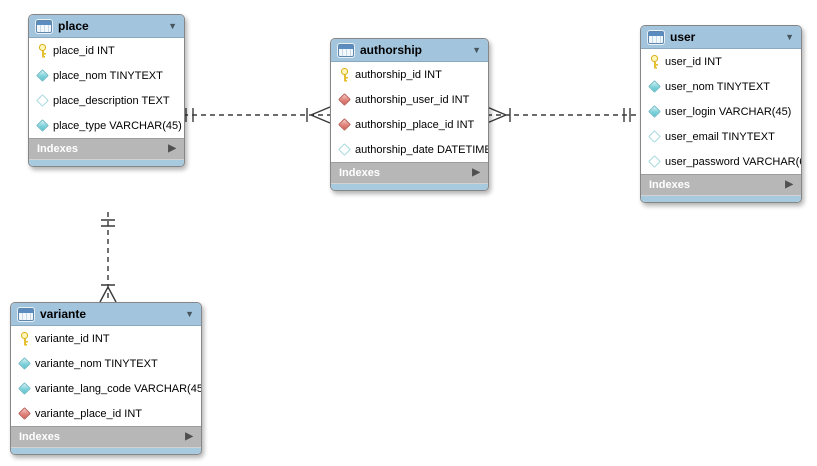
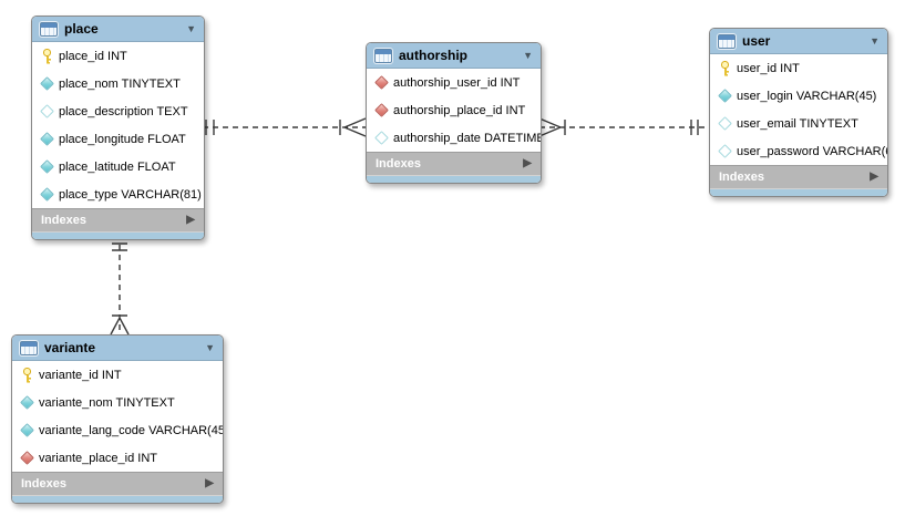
  place
  ▼
  place_id INT
  place_nom TINYTEXT
  place_description TEXT
+ place_longitude FLOAT
+ place_latitude FLOAT
- place_type VARCHAR(45)
+ place_type VARCHAR(81)
  Indexes
  ▶
  authorship
  ▼
- authorship_id INT
  authorship_user_id INT
  authorship_place_id INT
  authorship_date DATETIM
  Indexes
  ▶
  user
  ▼
  user_id INT
- user_nom TINYTEXT
  user_login VARCHAR(45)
  user_email TINYTEXT
  user_password VARCHAR(
  Indexes
  ▶
  variante
  ▼
  variante_id INT
  variante_nom TINYTEXT
  variante_lang_code VARCHAR(45
  variante_place_id INT
  Indexes
  ▶
